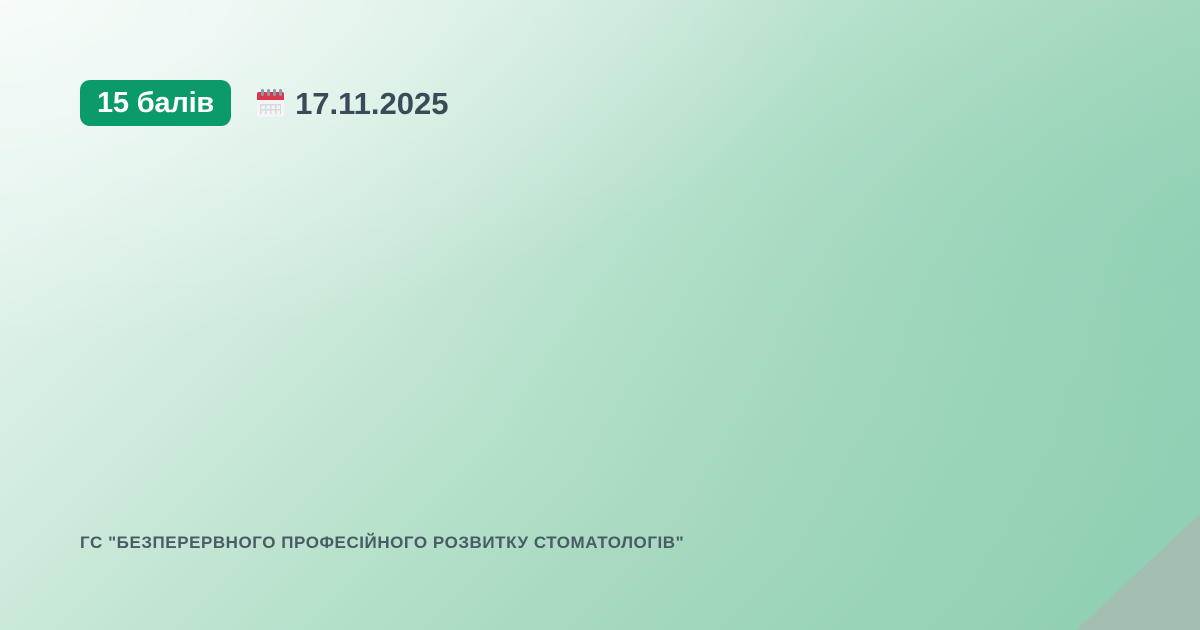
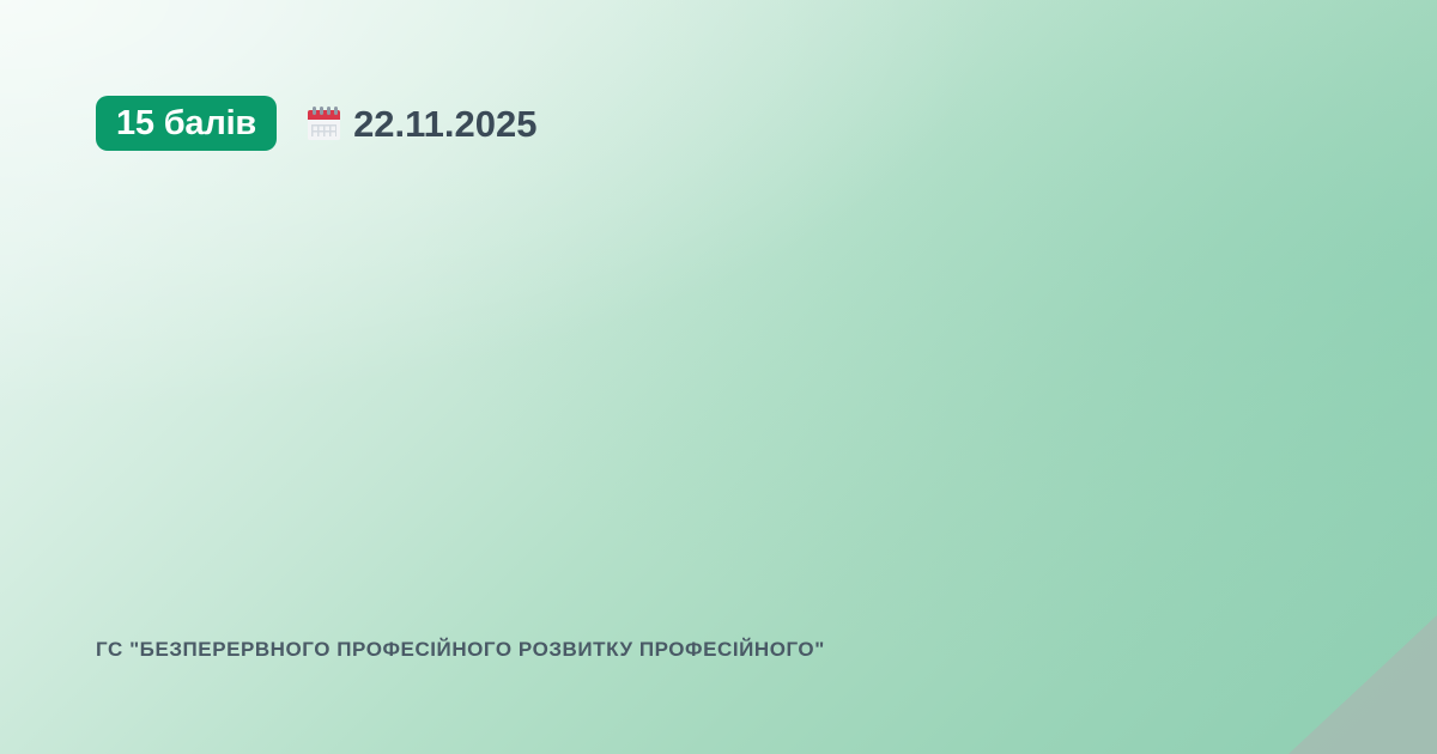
  15 балів
- 17.11.2025
+ 22.11.2025
- ГС "БЕЗПЕРЕРВНОГО ПРОФЕСІЙНОГО РОЗВИТКУ СТОМАТОЛОГІВ"
+ ГС "БЕЗПЕРЕРВНОГО ПРОФЕСІЙНОГО РОЗВИТКУ ПРОФЕСІЙНОГО"
